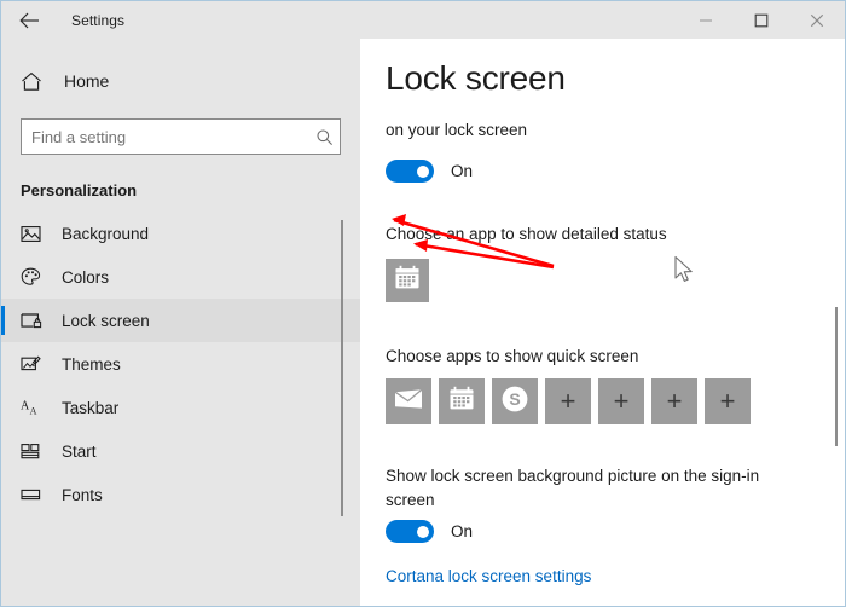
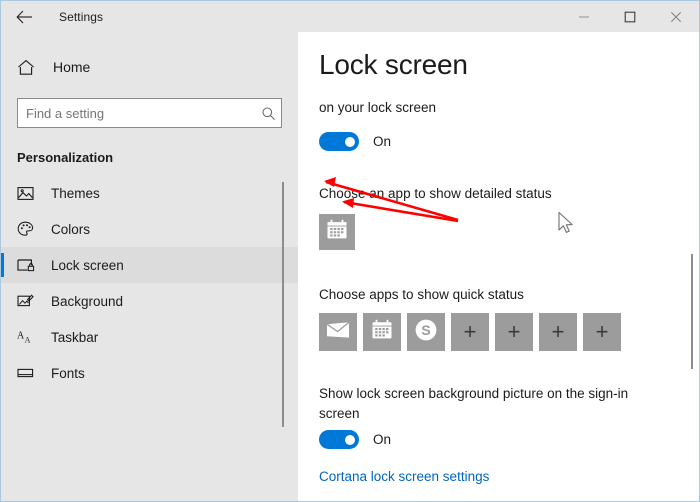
  Settings
  Home
  Find a setting
  Personalization
- Background
+ Themes
  Colors
  Lock screen
- Themes
+ Background
  A
  A
  Taskbar
- Start
  Fonts
  on your lock screen
  Lock screen
  On
  Choos an app to show detailed status
- Choose apps to show quick screen
+ Choose apps to show quick status
  S
  +
  +
  +
  +
  Show lock screen background picture on the sign-in screen
  On
  Cortana lock screen settings
